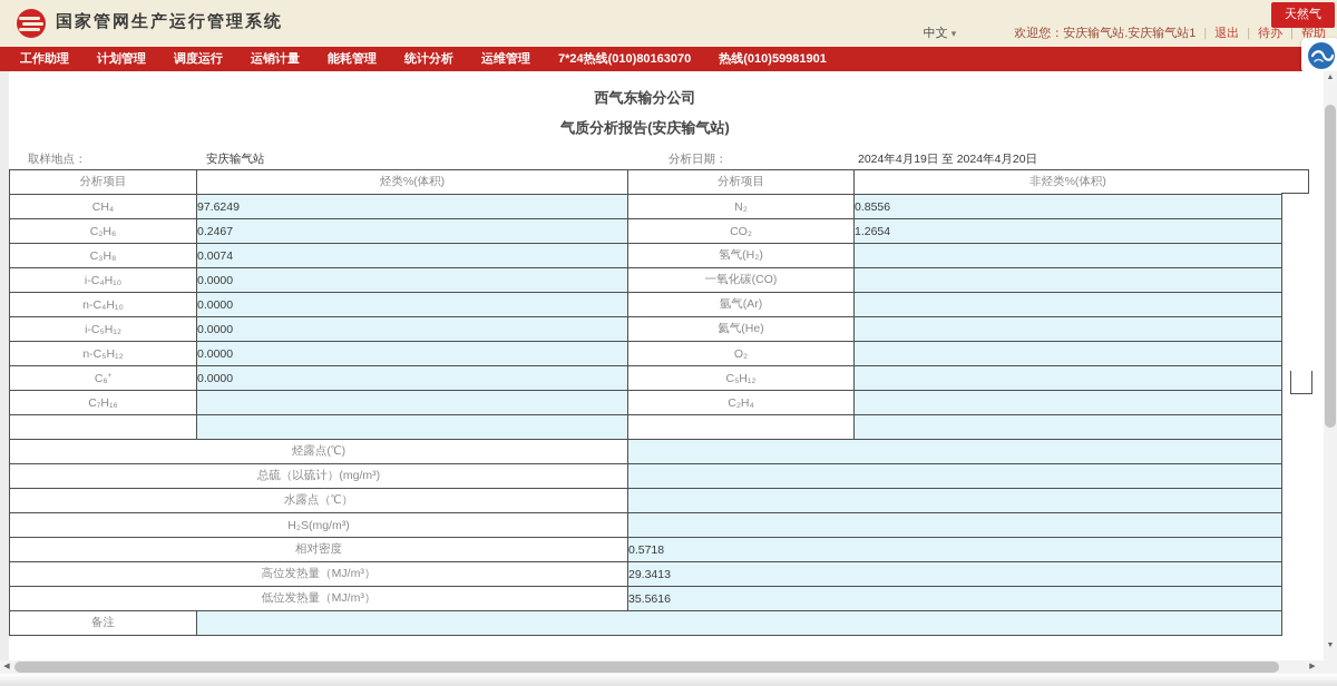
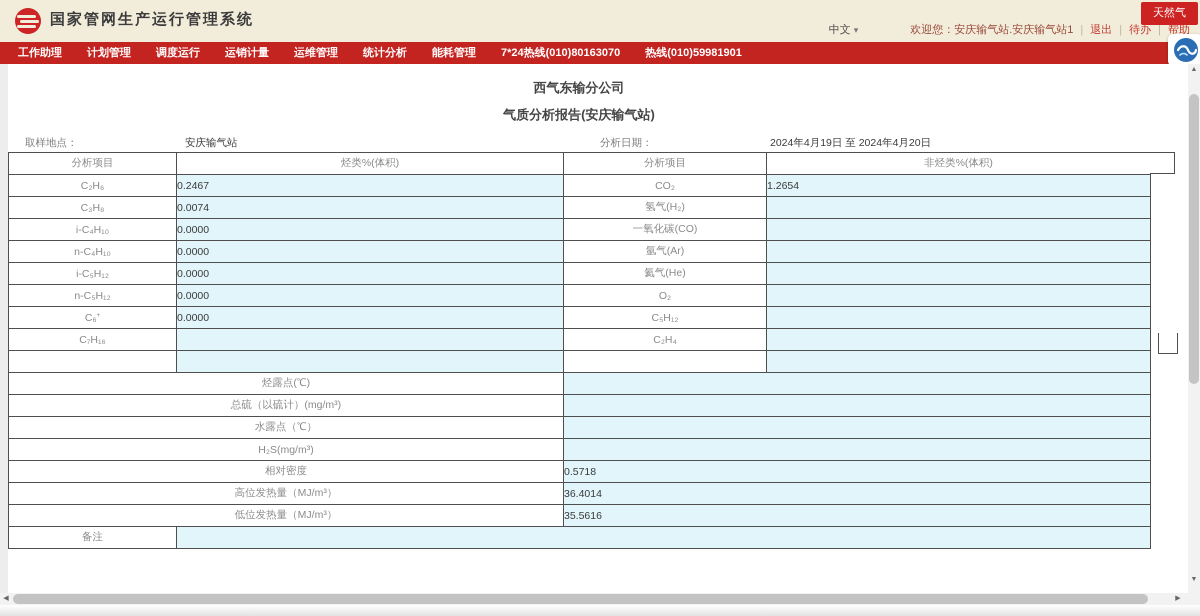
  国家管网生产运行管理系统
  天然气
  中文 ▾
  欢迎您：安庆输气站.安庆输气站1
  |
  退出
  |
  待办
  |
  帮助
  工作助理
  计划管理
  调度运行
  运销计量
- 能耗管理
+ 运维管理
  统计分析
- 运维管理
+ 能耗管理
  7*24热线(010)80163070
  热线(010)59981901
  西气东输分公司
  气质分析报告(安庆输气站)
  取样地点：
  安庆输气站
  分析日期：
  2024年4月19日 至 2024年4月20日
  分析项目	烃类%(体积)	分析项目	非烃类%(体积)
- CH₄	97.6249	N₂	0.8556
  C₂H₆	0.2467	CO₂	1.2654
  C₃H₈	0.0074	氢气(H₂)
  i-C₄H₁₀	0.0000	一氧化碳(CO)
  n-C₄H₁₀	0.0000	氩气(Ar)
  i-C₅H₁₂	0.0000	氦气(He)
  n-C₅H₁₂	0.0000	O₂
  C₆⁺	0.0000	C₅H₁₂
  C₇H₁₆		C₂H₄
  烃露点(℃)
  总硫（以硫计）(mg/m³)
  水露点（℃）
  H₂S(mg/m³)
  相对密度	0.5718
- 高位发热量（MJ/m³）	29.3413
+ 高位发热量（MJ/m³）	36.4014
  低位发热量（MJ/m³）	35.5616
  备注
